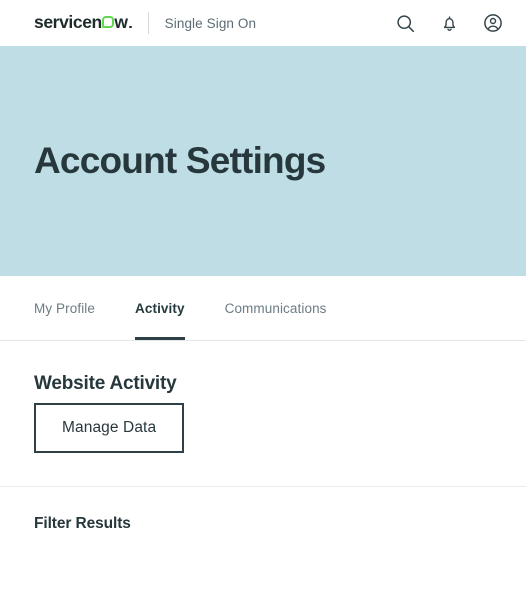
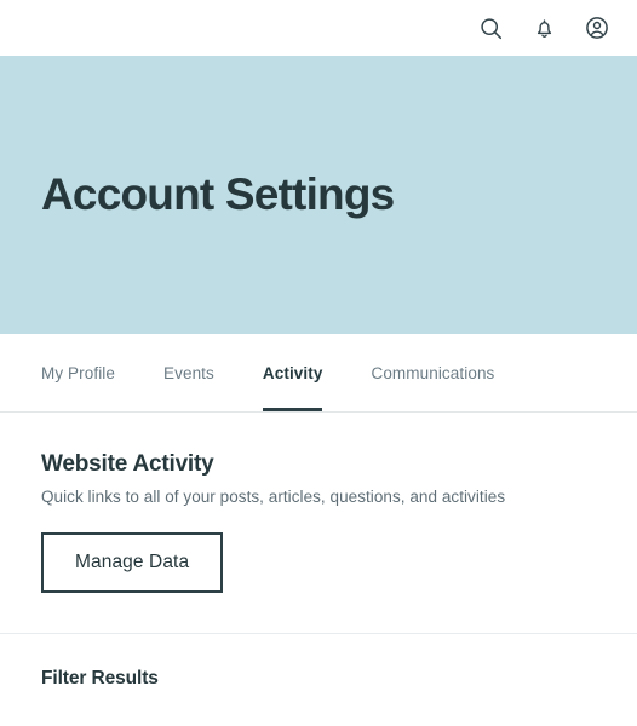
- servicen
- w
- Single Sign On
  Account Settings
  My Profile
+ Events
  Activity
  Communications
  Website Activity
+ Quick links to all of your posts, articles, questions, and activities
  Manage Data
  Filter Results
